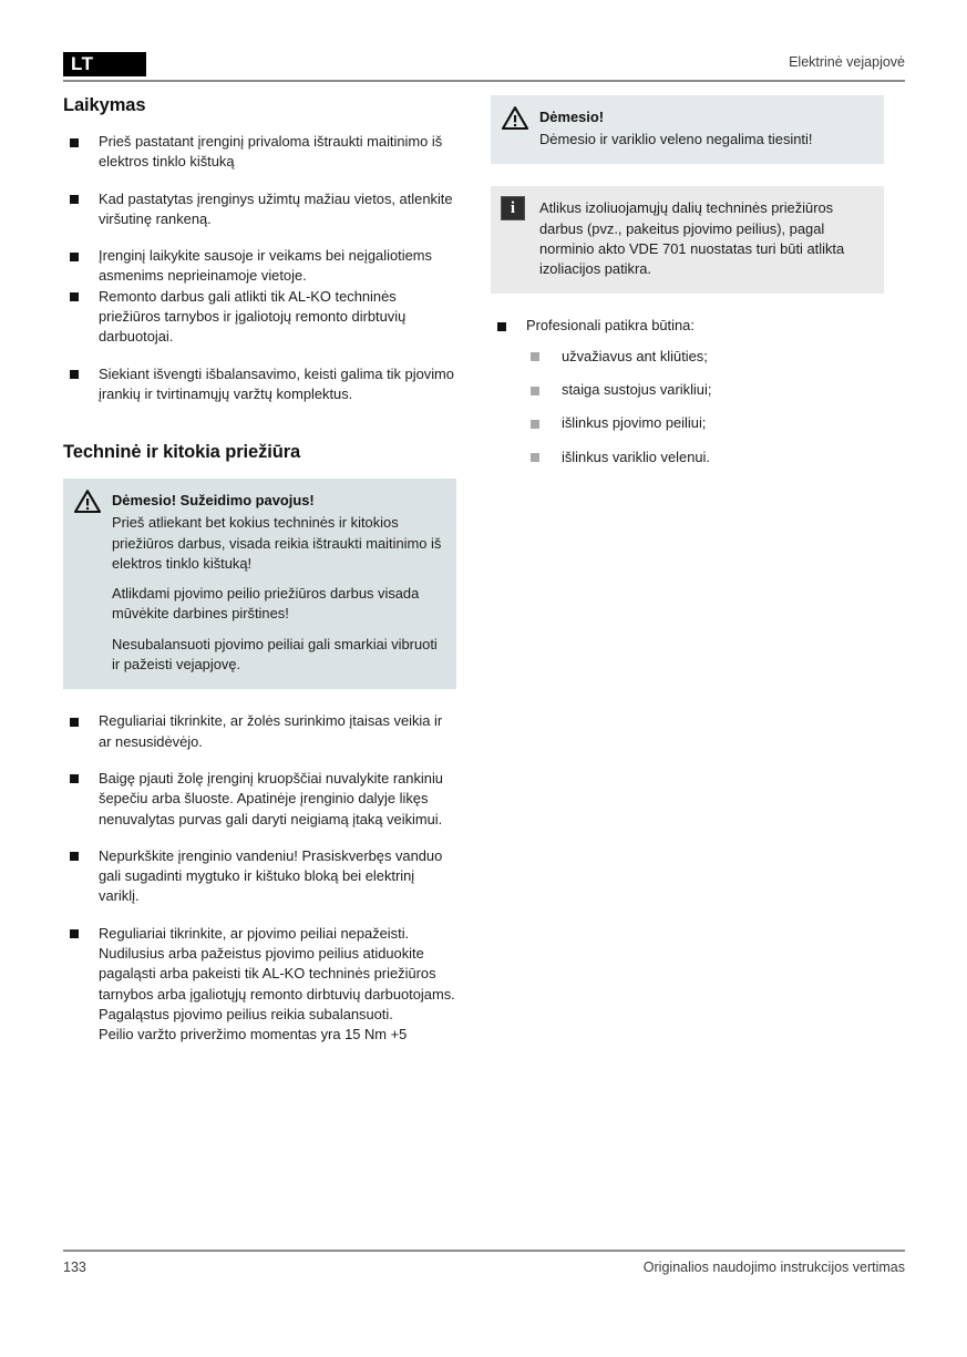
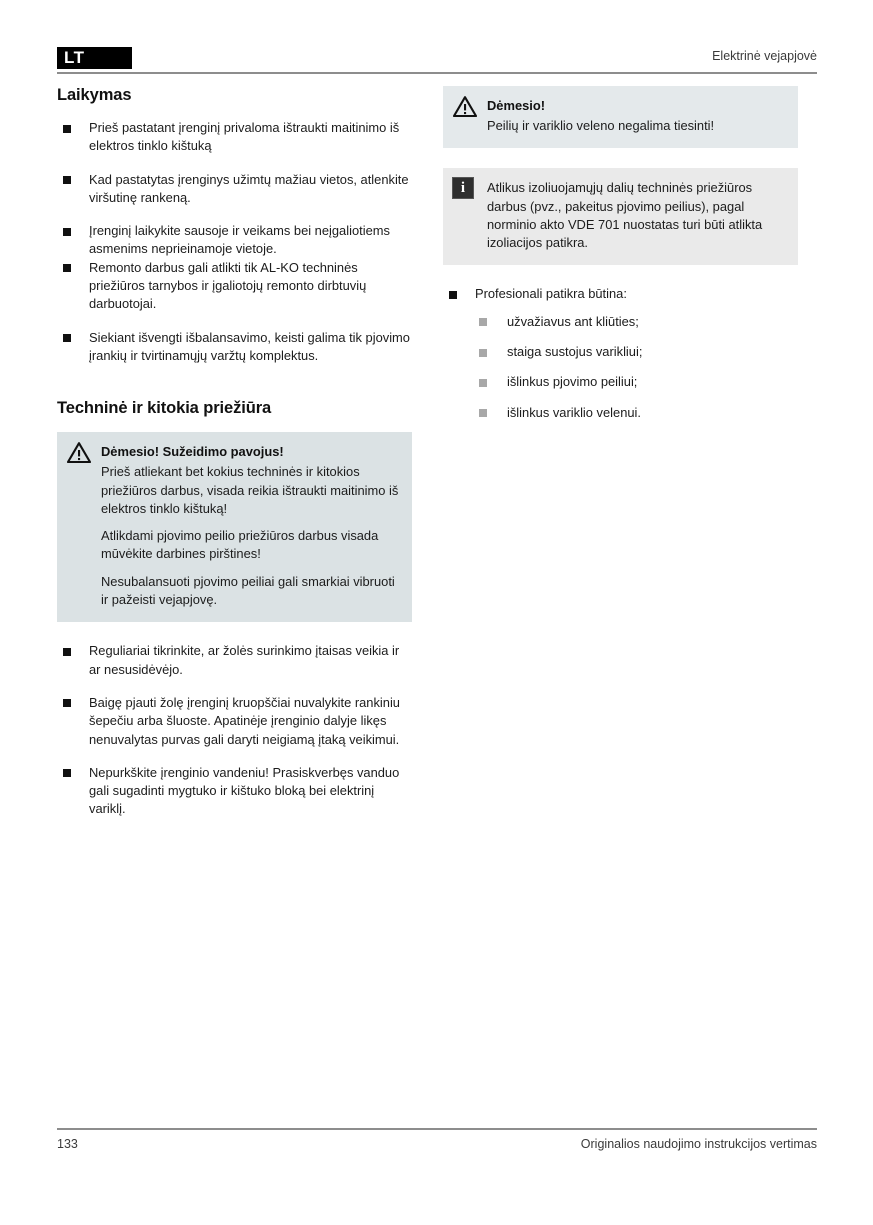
  LT
  Elektrinė vejapjovė
  Laikymas
  Prieš pastatant įrenginį privaloma ištraukti maitinimo iš elektros tinklo kištuką
  Kad pastatytas įrenginys užimtų mažiau vietos, atlenkite viršutinę rankeną.
  Įrenginį laikykite sausoje ir veikams bei neįgaliotiems asmenims neprieinamoje vietoje.
  Remonto darbus gali atlikti tik AL-KO techninės priežiūros tarnybos ir įgaliotojų remonto dirbtuvių darbuotojai.
  Siekiant išvengti išbalansavimo, keisti galima tik pjovimo įrankių ir tvirtinamųjų varžtų komplektus.
  Techninė ir kitokia priežiūra
  Dėmesio! Sužeidimo pavojus!
  Prieš atliekant bet kokius techninės ir kitokios priežiūros darbus, visada reikia ištraukti maitinimo iš elektros tinklo kištuką!
  Atlikdami pjovimo peilio priežiūros darbus visada mūvėkite darbines pirštines!
  Nesubalansuoti pjovimo peiliai gali smarkiai vibruoti ir pažeisti vejapjovę.
  Reguliariai tikrinkite, ar žolės surinkimo įtaisas veikia ir ar nesusidėvėjo.
  Baigę pjauti žolę įrenginį kruopščiai nuvalykite rankiniu šepečiu arba šluoste. Apatinėje įrenginio dalyje likęs nenuvalytas purvas gali daryti neigiamą įtaką veikimui.
  Nepurkškite įrenginio vandeniu! Prasiskverbęs vanduo gali sugadinti mygtuko ir kištuko bloką bei elektrinį variklį.
- Reguliariai tikrinkite, ar pjovimo peiliai nepažeisti. Nudilusius arba pažeistus pjovimo peilius atiduokite pagaląsti arba pakeisti tik AL-KO techninės priežiūros tarnybos arba įgaliotųjų remonto dirbtuvių darbuotojams. Pagaląstus pjovimo peilius reikia subalansuoti.
- Peilio varžto priveržimo momentas yra 15 Nm +5
  Dėmesio!
- Dėmesio ir variklio veleno negalima tiesinti!
+ Peilių ir variklio veleno negalima tiesinti!
  i
  Atlikus izoliuojamųjų dalių techninės priežiūros darbus (pvz., pakeitus pjovimo peilius), pagal norminio akto VDE 701 nuostatas turi būti atlikta izoliacijos patikra.
  Profesionali patikra būtina:
  užvažiavus ant kliūties;
  staiga sustojus varikliui;
  išlinkus pjovimo peiliui;
  išlinkus variklio velenui.
  133
  Originalios naudojimo instrukcijos vertimas
